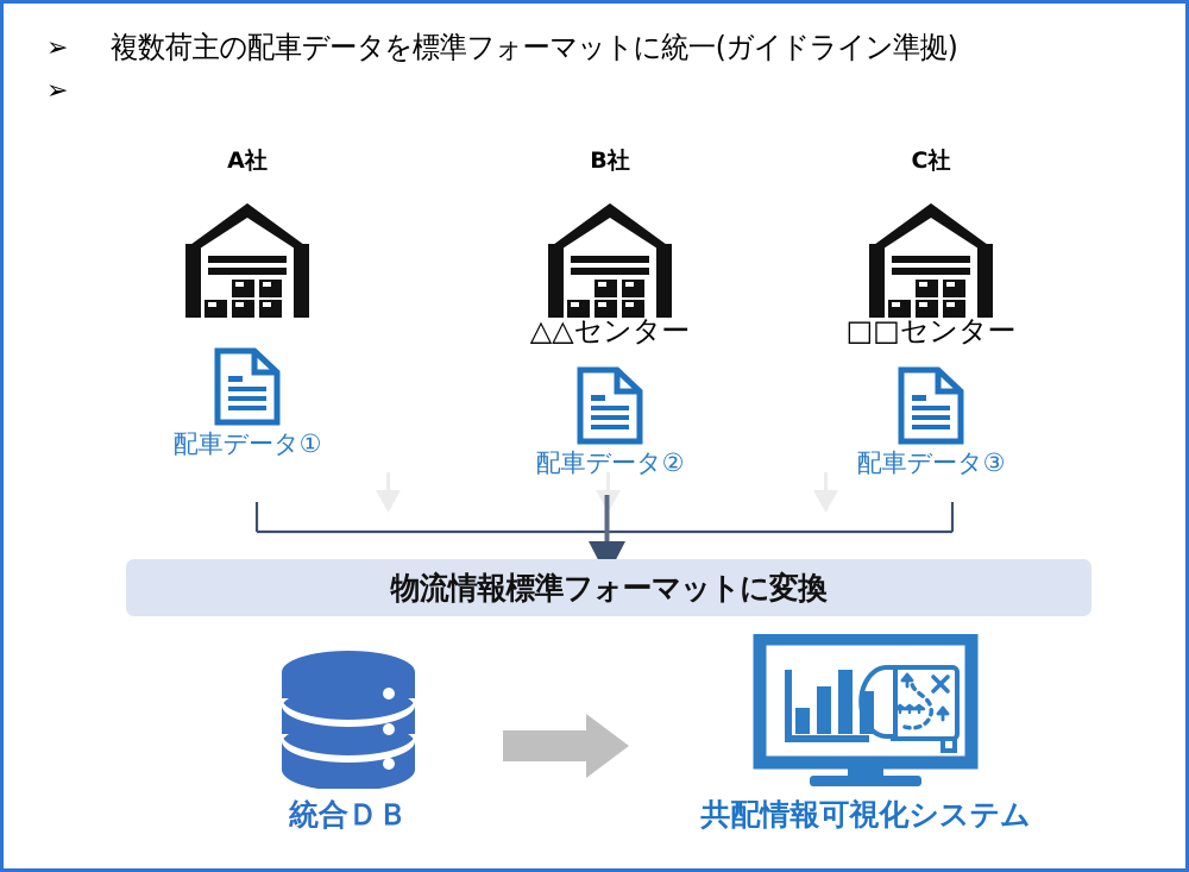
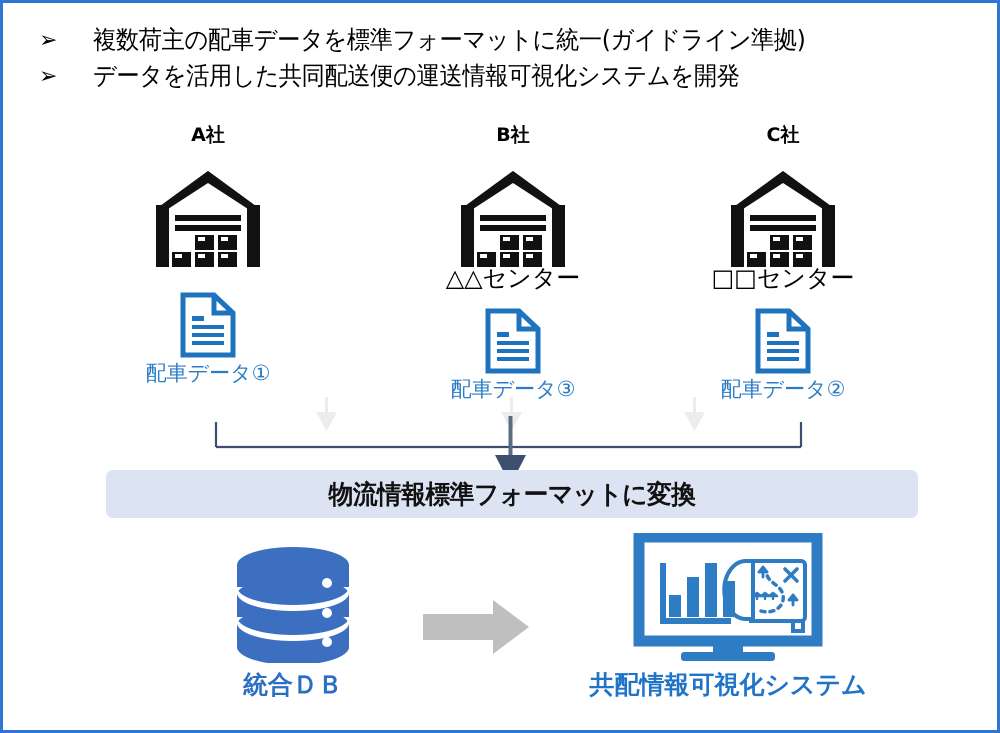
  ➢
  複数荷主の配車データを標準フォーマットに統一(ガイドライン準拠)
  ➢
+ データを活用した共同配送便の運送情報可視化システムを開発
  A社
  配車データ①
  B社
  △△センター
- 配車データ②
+ 配車データ③
  C社
  □□センター
- 配車データ③
+ 配車データ②
  物流情報標準フォーマットに変換
  統合ＤＢ
  共配情報可視化システム
